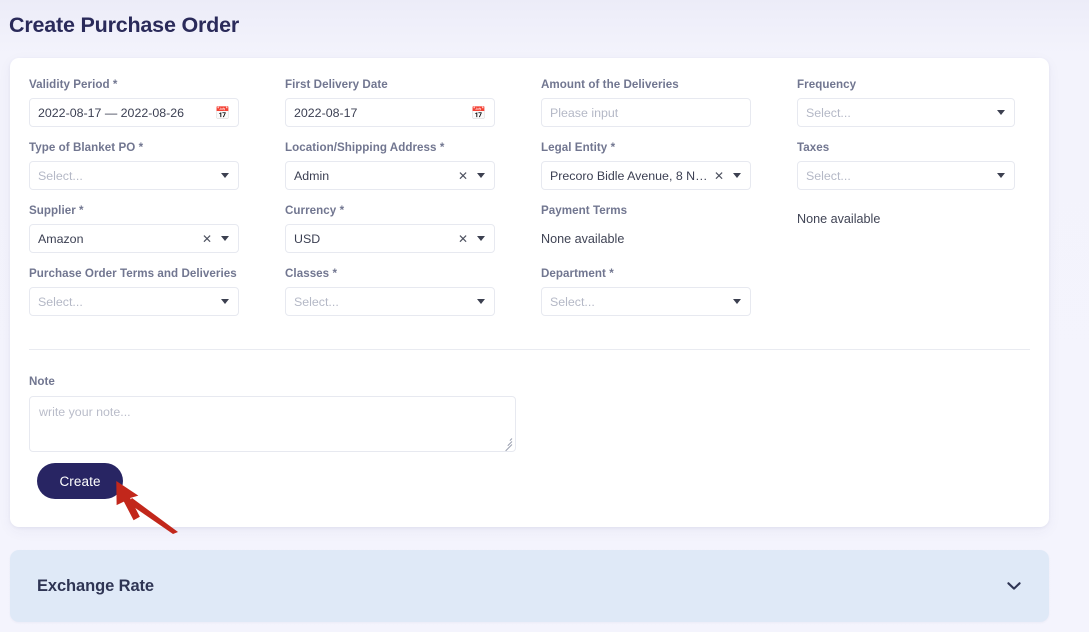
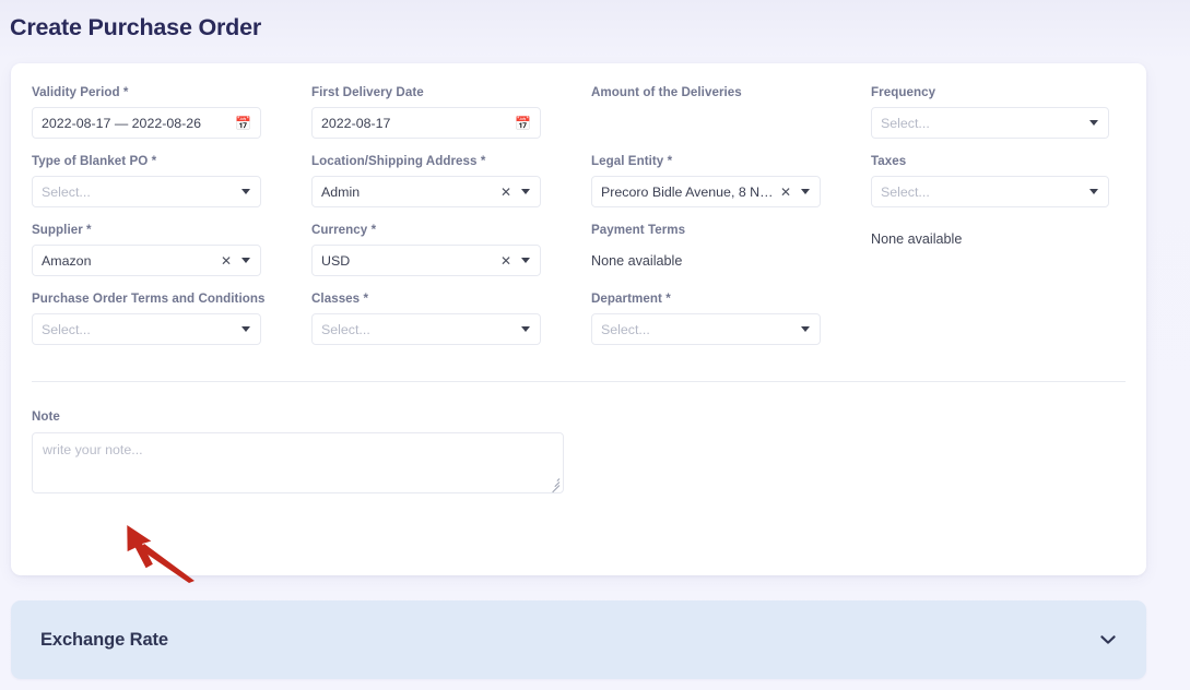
  Create Purchase Order
  Validity Period *
  2022-08-17 — 2022-08-26
  📅
  First Delivery Date
  2022-08-17
  📅
  Amount of the Deliveries
- Please input
  Frequency
  Select...
  Type of Blanket PO *
  Select...
  Location/Shipping Address *
  Admin
  ✕
  Legal Entity *
  Precoro Bidle Avenue, 8 New
  ✕
  Taxes
  Select...
  Supplier *
  Amazon
  ✕
  Currency *
  USD
  ✕
  Payment Terms
  None available
  None available
- Purchase Order Terms and Deliveries
+ Purchase Order Terms and Conditions
  Select...
  Classes *
  Select...
  Department *
  Select...
  Note
  write your note...
- Create
  Exchange Rate
